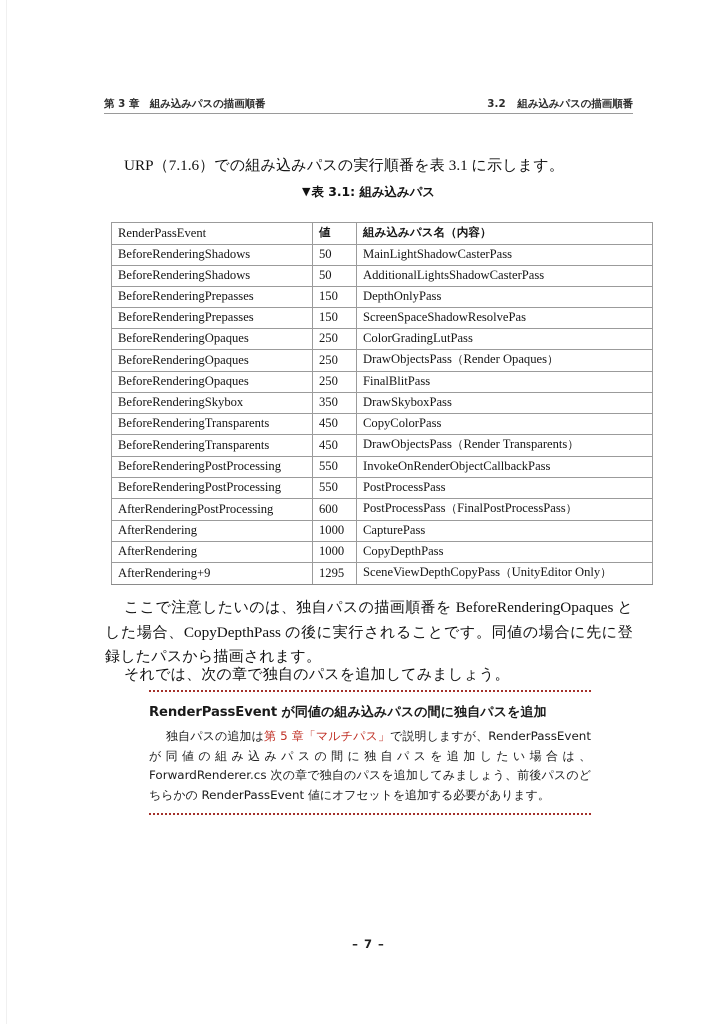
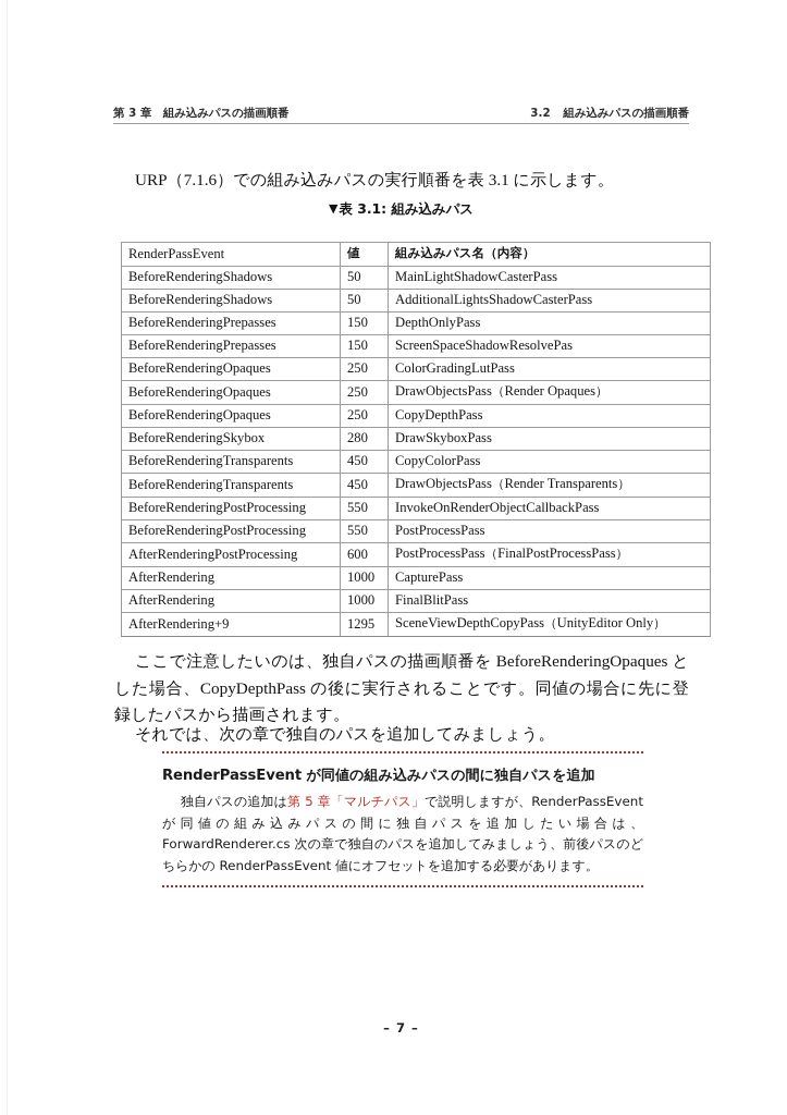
  第 3 章 組み込みパスの描画順番
  3.2 組み込みパスの描画順番
  URP（7.1.6）での組み込みパスの実行順番を表 3.1 に示します。
  ▼表 3.1: 組み込みパス
  RenderPassEvent	値	組み込みパス名（内容）
  BeforeRenderingShadows	50	MainLightShadowCasterPass
  BeforeRenderingShadows	50	AdditionalLightsShadowCasterPass
  BeforeRenderingPrepasses	150	DepthOnlyPass
  BeforeRenderingPrepasses	150	ScreenSpaceShadowResolvePas
  BeforeRenderingOpaques	250	ColorGradingLutPass
  BeforeRenderingOpaques	250	DrawObjectsPass（Render Opaques）
- BeforeRenderingOpaques	250	FinalBlitPass
+ BeforeRenderingOpaques	250	CopyDepthPass
- BeforeRenderingSkybox	350	DrawSkyboxPass
+ BeforeRenderingSkybox	280	DrawSkyboxPass
  BeforeRenderingTransparents	450	CopyColorPass
  BeforeRenderingTransparents	450	DrawObjectsPass（Render Transparents）
  BeforeRenderingPostProcessing	550	InvokeOnRenderObjectCallbackPass
  BeforeRenderingPostProcessing	550	PostProcessPass
  AfterRenderingPostProcessing	600	PostProcessPass（FinalPostProcessPass）
  AfterRendering	1000	CapturePass
- AfterRendering	1000	CopyDepthPass
+ AfterRendering	1000	FinalBlitPass
  AfterRendering+9	1295	SceneViewDepthCopyPass（UnityEditor Only）
  ここで注意したいのは、独自パスの描画順番を BeforeRenderingOpaques とした場合、CopyDepthPass の後に実行されることです。同値の場合に先に登録したパスから描画されます。
  それでは、次の章で独自のパスを追加してみましょう。
  RenderPassEvent が同値の組み込みパスの間に独自パスを追加
  独自パスの追加は第 5 章「マルチパス」で説明しますが、RenderPassEvent が同値の組み込みパスの間に独自パスを追加したい場合は、ForwardRenderer.cs 次の章で独自のパスを追加してみましょう、前後パスのどちらかの RenderPassEvent 値にオフセットを追加する必要があります。
  – 7 –
